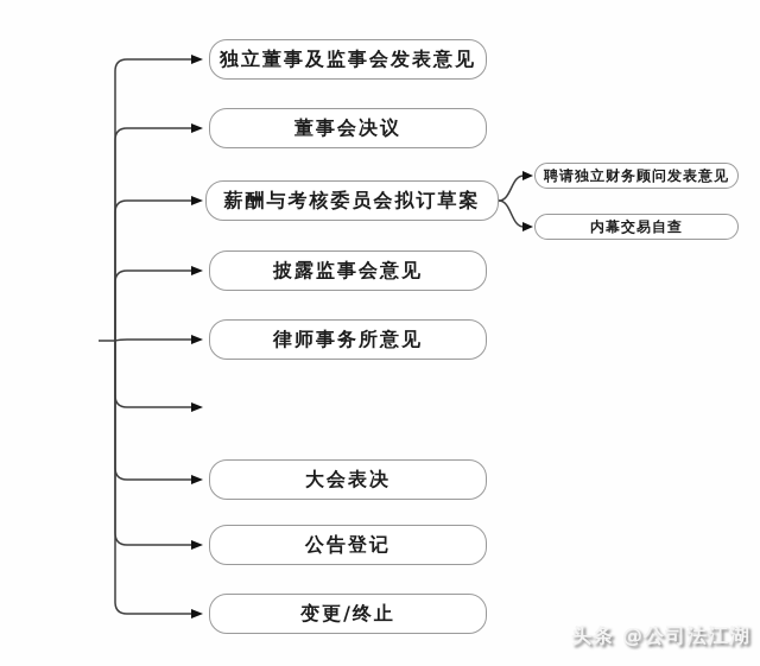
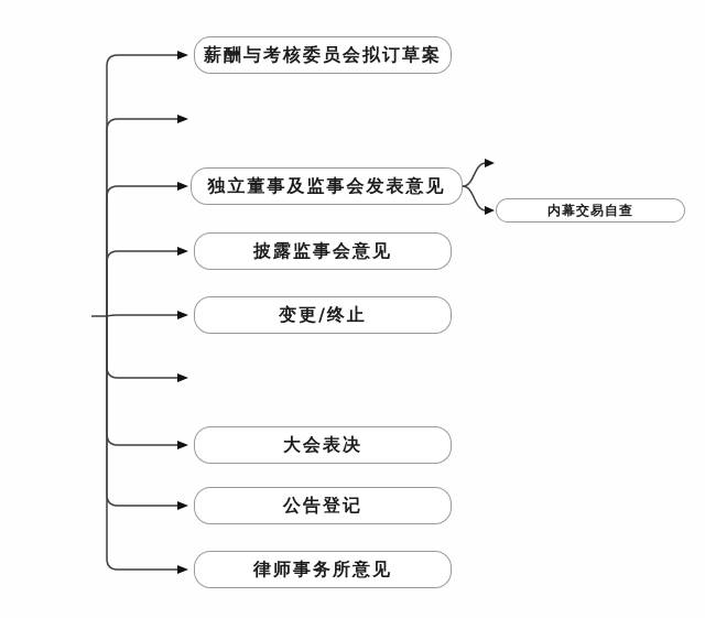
- 独立董事及监事会发表意见
+ 薪酬与考核委员会拟订草案
- 董事会决议
- 薪酬与考核委员会拟订草案
+ 独立董事及监事会发表意见
  披露监事会意见
- 律师事务所意见
+ 变更/终止
  大会表决
  公告登记
- 变更/终止
+ 律师事务所意见
- 聘请独立财务顾问发表意见
  内幕交易自查
- 头条 @公司法江湖
